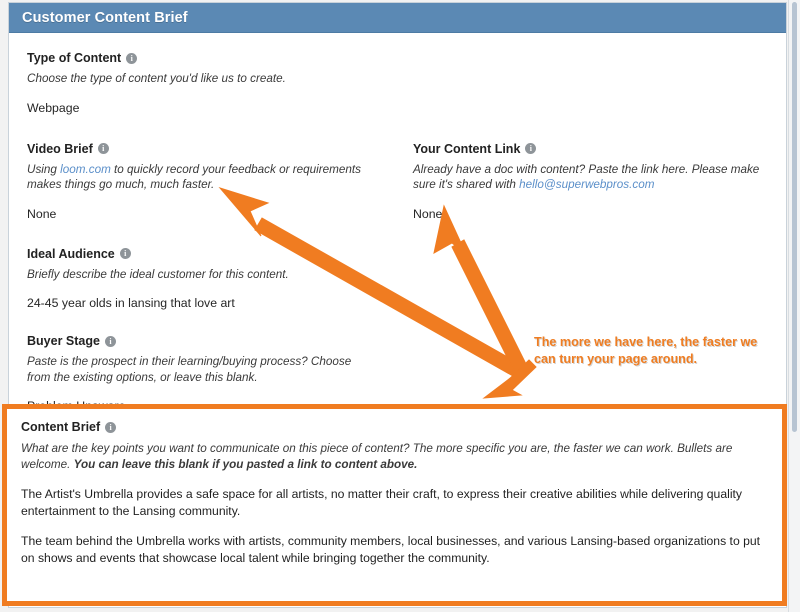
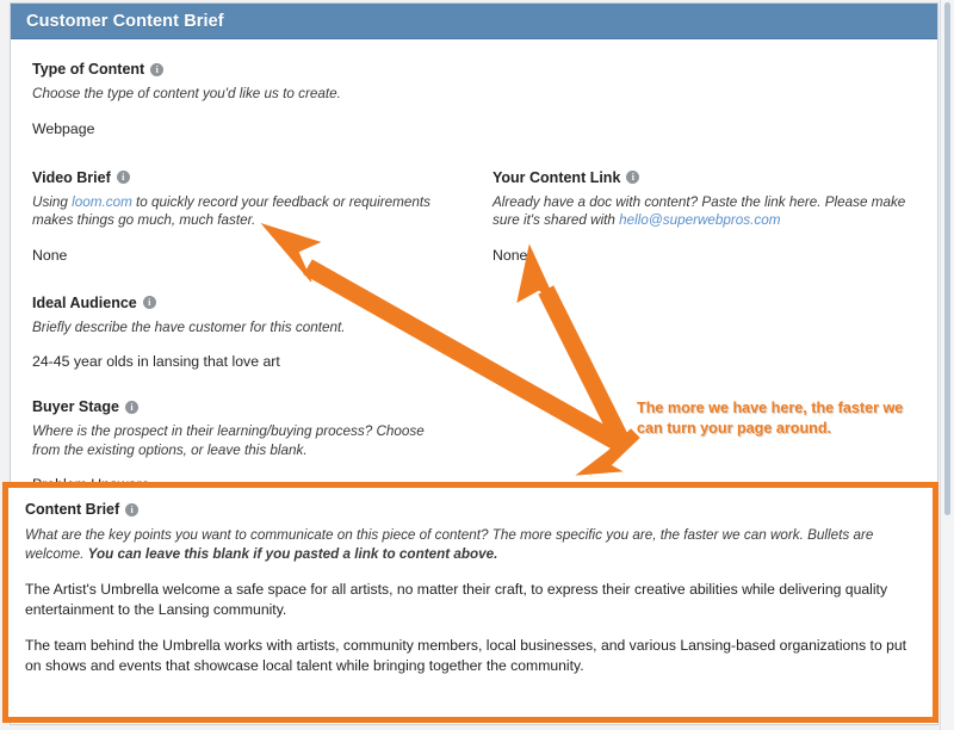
  Customer Content Brief
  Type of Content
  i
  Choose the type of content you'd like us to create.
  Webpage
  Video Brief
  i
  Using loom.com to quickly record your feedback or requirements makes things go much, much faster.
  None
  Your Content Link
  i
  Already have a doc with content? Paste the link here. Please make sure it's shared with hello@superwebpros.com
  None
  Ideal Audience
  i
- Briefly describe the ideal customer for this content.
+ Briefly describe the have customer for this content.
  24-45 year olds in lansing that love art
  Buyer Stage
  i
- Paste is the prospect in their learning/buying process? Choose from the existing options, or leave this blank.
+ Where is the prospect in their learning/buying process? Choose from the existing options, or leave this blank.
  Content Brief
  i
  What are the key points you want to communicate on this piece of content? The more specific you are, the faster we can work. Bullets are welcome. You can leave this blank if you pasted a link to content above.
- The Artist's Umbrella provides a safe space for all artists, no matter their craft, to express their creative abilities while delivering quality entertainment to the Lansing community.
+ The Artist's Umbrella welcome a safe space for all artists, no matter their craft, to express their creative abilities while delivering quality entertainment to the Lansing community.
  The team behind the Umbrella works with artists, community members, local businesses, and various Lansing-based organizations to put on shows and events that showcase local talent while bringing together the community.
  The more we have here, the faster we can turn your page around.
